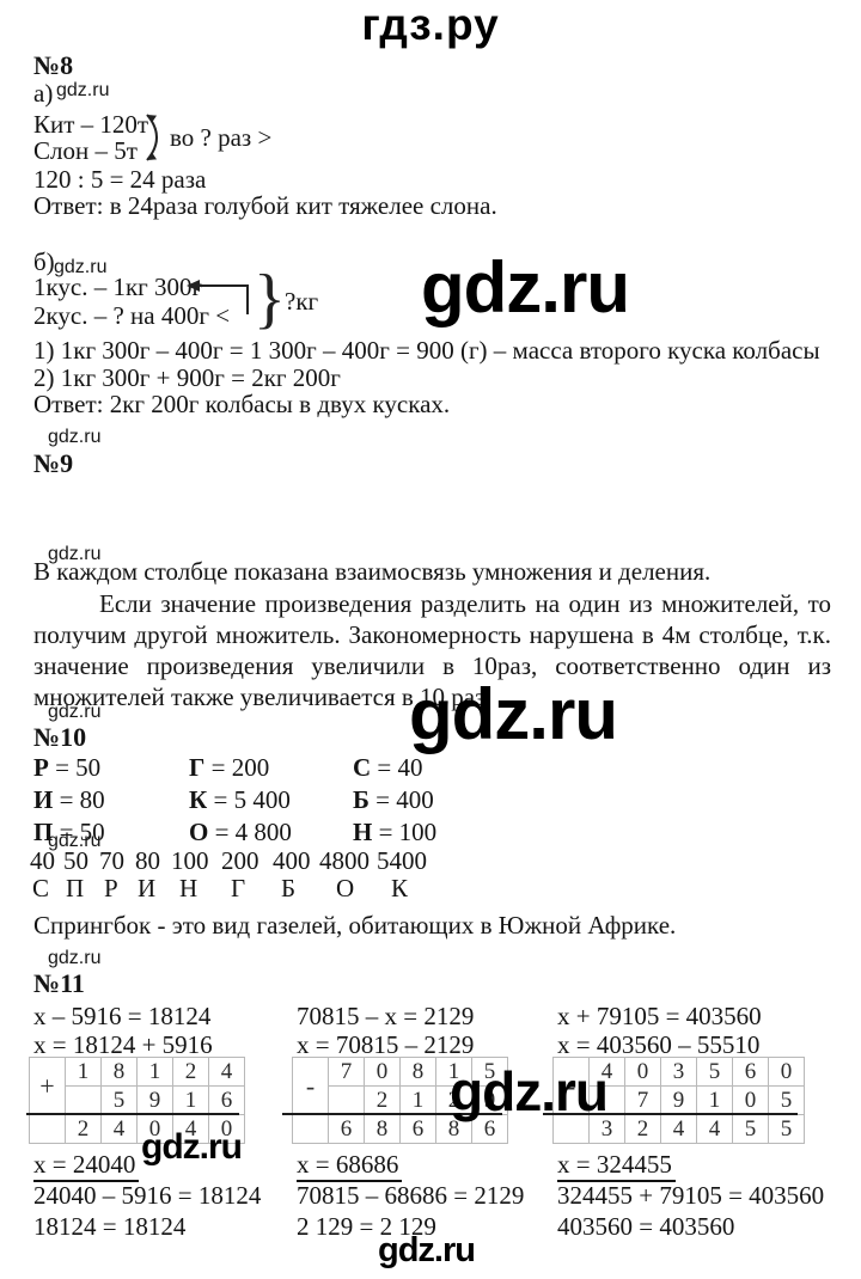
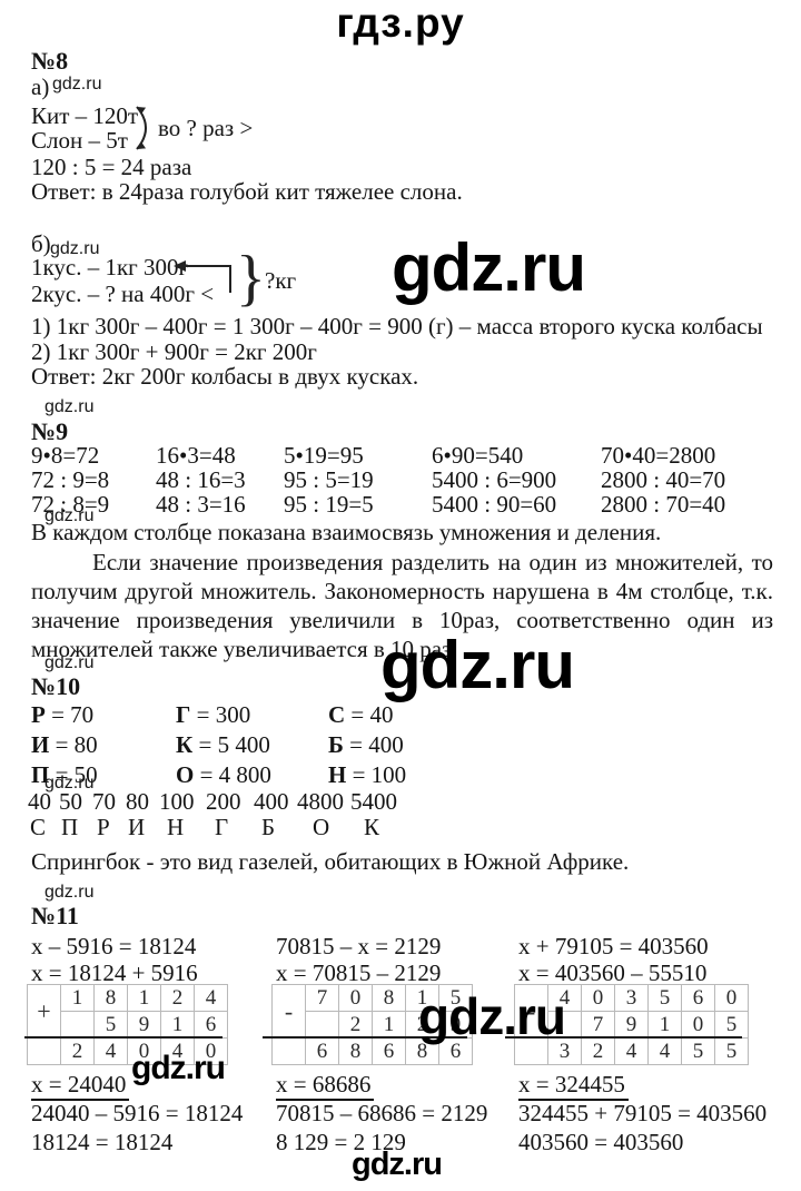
  гдз.ру
  №8
  а)
  gdz.ru
  Кит – 120т
  Слон – 5т
  во ? раз >
  120 : 5 = 24 раза
  Ответ: в 24раза голубой кит тяжелее слона.
  б)
  gdz.ru
  1кус. – 1кг 300
  2кус. – ? на 400г <
  }
  ?кг
  gdz.ru
  1) 1кг 300г – 400г = 1 300г – 400г = 900 (г) – масса второго куска колбасы
  2) 1кг 300г + 900г = 2кг 200г
  Ответ: 2кг 200г колбасы в двух кусках.
  gdz.ru
  №9
+ 9•8=72
+ 72 : 9=8
+ 72 : 8=9
+ 16•3=48
+ 48 : 16=3
+ 48 : 3=16
+ 5•19=95
+ 95 : 5=19
+ 95 : 19=5
+ 6•90=540
+ 5400 : 6=900
+ 5400 : 90=60
+ 70•40=2800
+ 2800 : 40=70
+ 2800 : 70=40
  gdz.ru
  В каждом столбце показана взаимосвязь умножения и деления.
  Если значение произведения разделить на один из множителей, то получим другой множитель. Закономерность нарушена в 4м столбце, т.к. значение произведения увеличили в 10раз, соответственно один из множителей также увеличивается в 10 раз.
  gdz.ru
  №10
  gdz.ru
- Р = 50
+ Р = 70
- Г = 200
+ Г = 300
  С = 40
  И = 80
  К = 5 400
  Б = 400
  П = 50
  О = 4 800
  Н = 100
  gdz.ru
  40
  50
  70
  80
  100
  200
  400
  4800
  5400
  С
  П
  Р
  И
  Н
  Г
  Б
  О
  К
  Спрингбок - это вид газелей, обитающих в Южной Африке.
  gdz.ru
  №11
  x – 5916 = 18124
  x = 18124 + 5916
  +	1	8	1	2	4
  	5	9	1	6
  	2	4	0	4	0
  x = 24040
  24040 – 5916 = 18124
  18124 = 18124
  70815 – x = 2129
  x = 70815 – 2129
  -	7	0	8	1	5
  	2	1	2	9
  	6	8	6	8	6
  x = 68686
  70815 – 68686 = 2129
- 2 129 = 2 129
+ 8 129 = 2 129
  x + 79105 = 403560
  x = 403560 – 55510
  -	4	0	3	5	6	0
  	7	9	1	0	5
  	3	2	4	4	5	5
  x = 324455
  324455 + 79105 = 403560
  403560 = 403560
  gdz.ru
  gdz.ru
  gdz.ru
